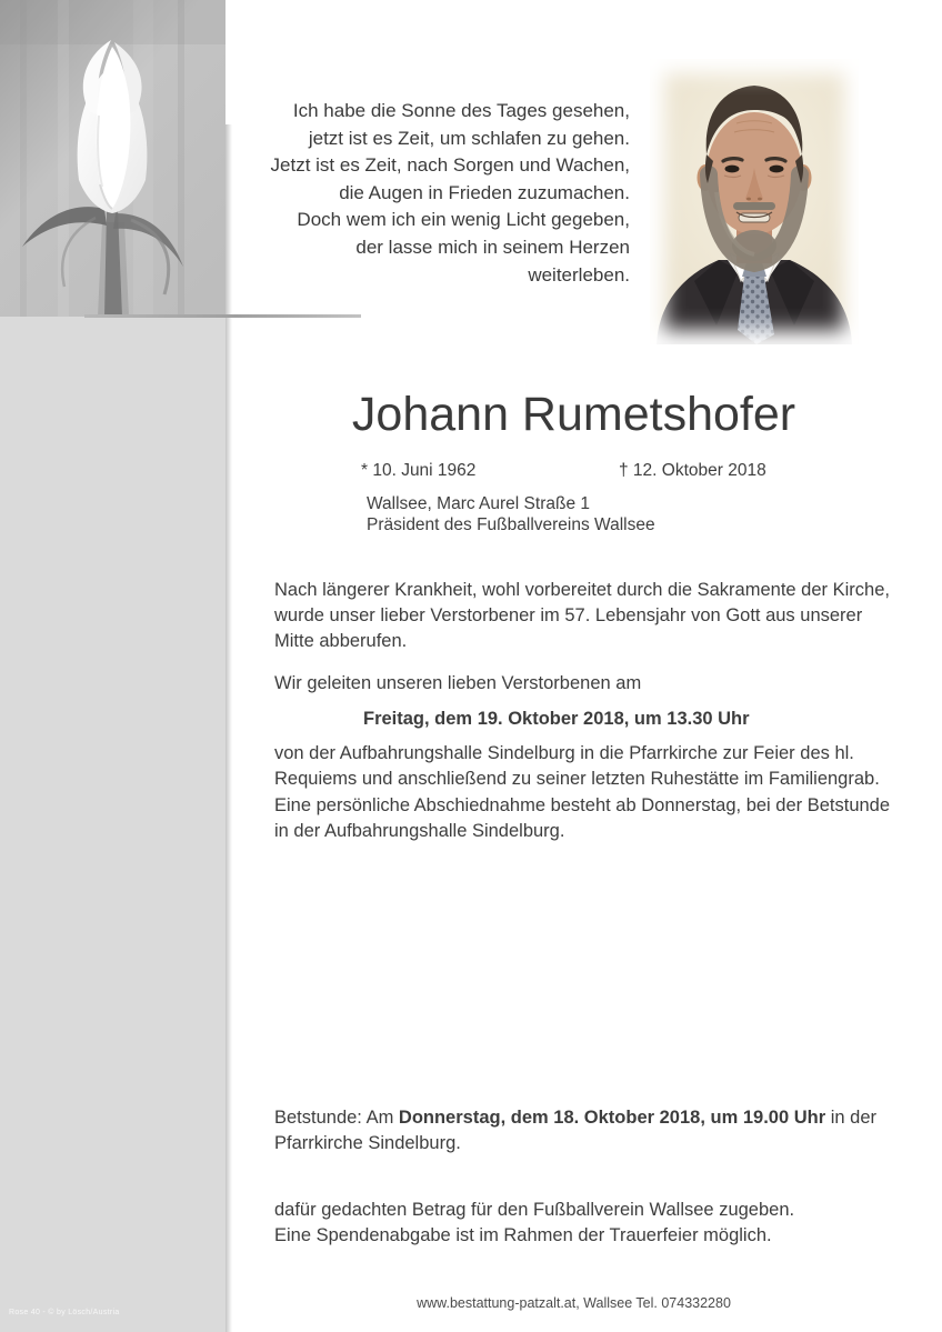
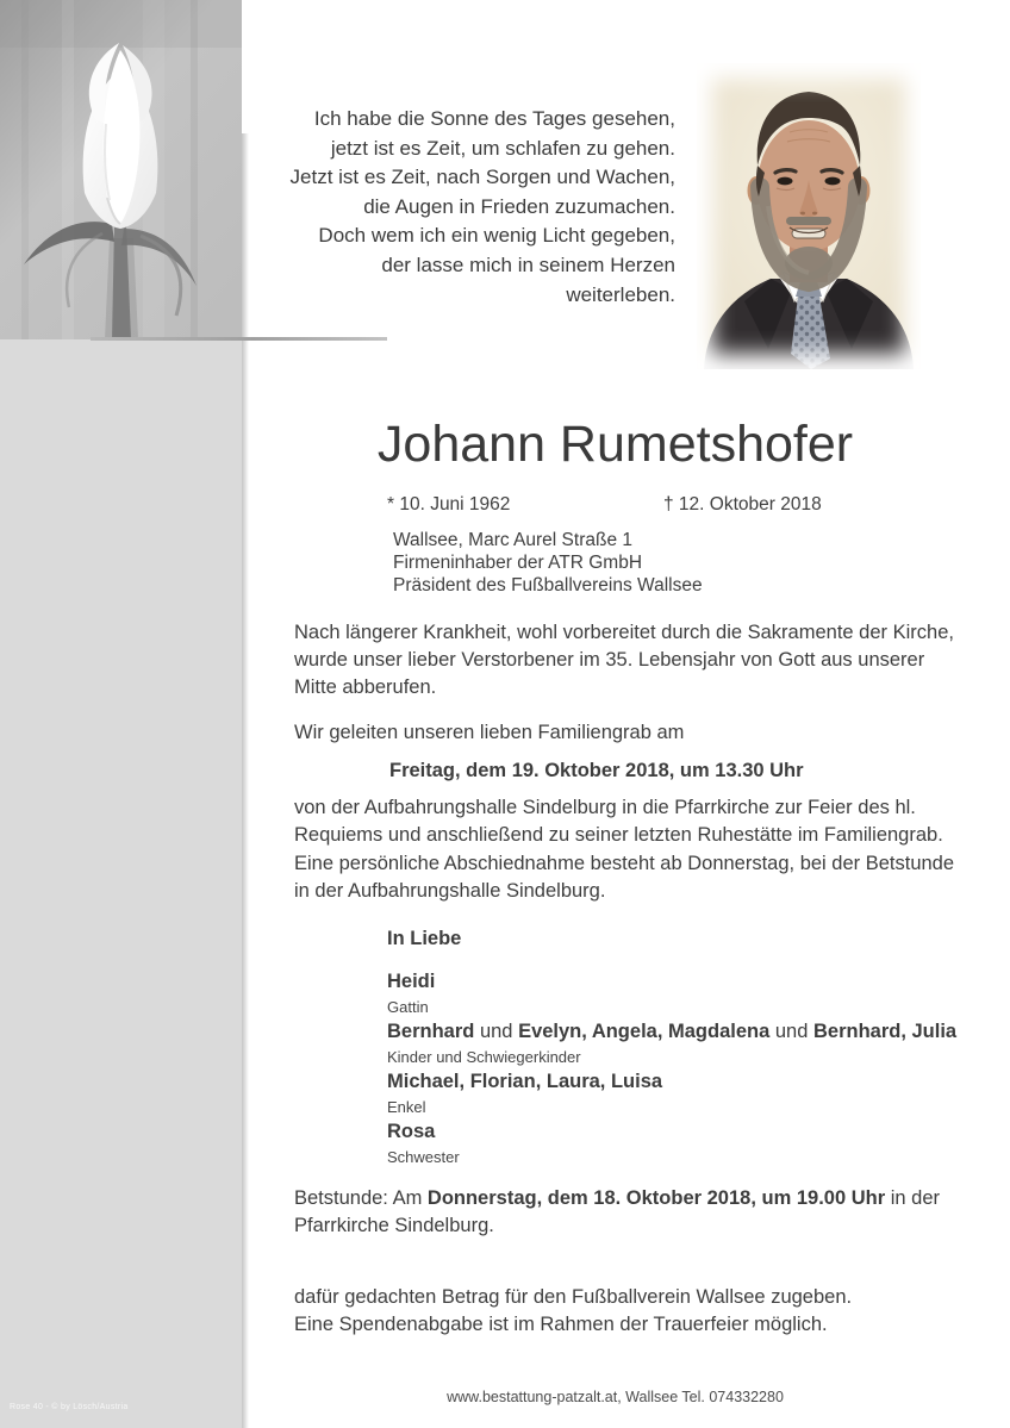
  Ich habe die Sonne des Tages gesehen,
  jetzt ist es Zeit, um schlafen zu gehen.
  Jetzt ist es Zeit, nach Sorgen und Wachen,
  die Augen in Frieden zuzumachen.
  Doch wem ich ein wenig Licht gegeben,
  der lasse mich in seinem Herzen weiterleben.
  Johann Rumetshofer
  * 10. Juni 1962
  † 12. Oktober 2018
  Wallsee, Marc Aurel Straße 1
+ Firmeninhaber der ATR GmbH
  Präsident des Fußballvereins Wallsee
  Nach längerer Krankheit, wohl vorbereitet durch die Sakramente der Kirche,
- wurde unser lieber Verstorbener im 57. Lebensjahr von Gott aus unserer
+ wurde unser lieber Verstorbener im 35. Lebensjahr von Gott aus unserer
  Mitte abberufen.
- Wir geleiten unseren lieben Verstorbenen am
+ Wir geleiten unseren lieben Familiengrab am
  Freitag, dem 19. Oktober 2018, um 13.30 Uhr
  von der Aufbahrungshalle Sindelburg in die Pfarrkirche zur Feier des hl.
  Requiems und anschließend zu seiner letzten Ruhestätte im Familiengrab.
  Eine persönliche Abschiednahme besteht ab Donnerstag, bei der Betstunde
  in der Aufbahrungshalle Sindelburg.
+ In Liebe
+ Heidi
+ Gattin
+ Bernhard und Evelyn, Angela, Magdalena und Bernhard, Julia
+ Kinder und Schwiegerkinder
+ Michael, Florian, Laura, Luisa
+ Enkel
+ Rosa
+ Schwester
  Betstunde: Am Donnerstag, dem 18. Oktober 2018, um 19.00 Uhr in der
  Pfarrkirche Sindelburg.
  dafür gedachten Betrag für den Fußballverein Wallsee zugeben.
  Eine Spendenabgabe ist im Rahmen der Trauerfeier möglich.
  www.bestattung-patzalt.at, Wallsee Tel. 074332280
